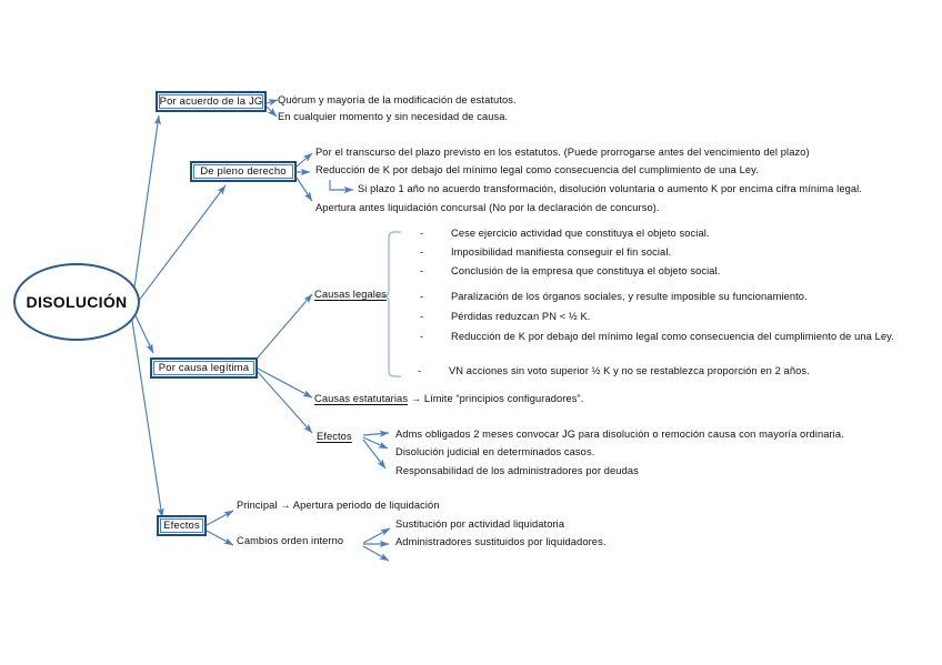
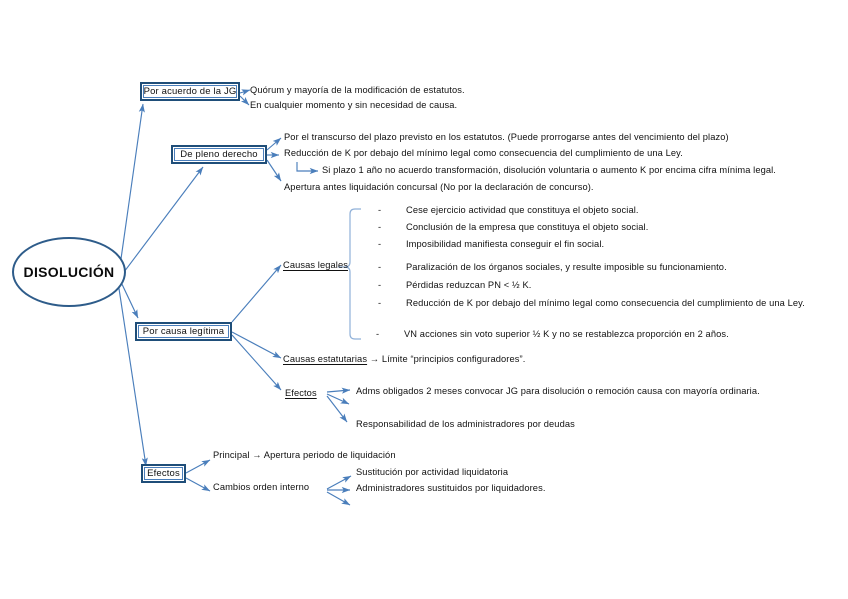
  DISOLUCIÓN
  Por acuerdo de la JG
  Quórum y mayoría de la modificación de estatutos.
  En cualquier momento y sin necesidad de causa.
  De pleno derecho
  Por el transcurso del plazo previsto en los estatutos. (Puede prorrogarse antes del vencimiento del plazo)
  Reducción de K por debajo del mínimo legal como consecuencia del cumplimiento de una Ley.
  Si plazo 1 año no acuerdo transformación, disolución voluntaria o aumento K por encima cifra mínima legal.
  Apertura antes liquidación concursal (No por la declaración de concurso).
  Por causa legítima
  Causas legales
  -
  Cese ejercicio actividad que constituya el objeto social.
  -
- Imposibilidad manifiesta conseguir el fin social.
+ Conclusión de la empresa que constituya el objeto social.
  -
- Conclusión de la empresa que constituya el objeto social.
+ Imposibilidad manifiesta conseguir el fin social.
  -
  Paralización de los órganos sociales, y resulte imposible su funcionamiento.
  -
  Pérdidas reduzcan PN < ½ K.
  -
  Reducción de K por debajo del mínimo legal como consecuencia del cumplimiento de una Ley.
  -
  VN acciones sin voto superior ½ K y no se restablezca proporción en 2 años.
  Causas estatutarias → Límite “principios configuradores”.
  Efectos
  Adms obligados 2 meses convocar JG para disolución o remoción causa con mayoría ordinaria.
- Disolución judicial en determinados casos.
  Responsabilidad de los administradores por deudas
  Efectos
  Principal → Apertura periodo de liquidación
  Cambios orden interno
  Sustitución por actividad liquidatoria
  Administradores sustituidos por liquidadores.
